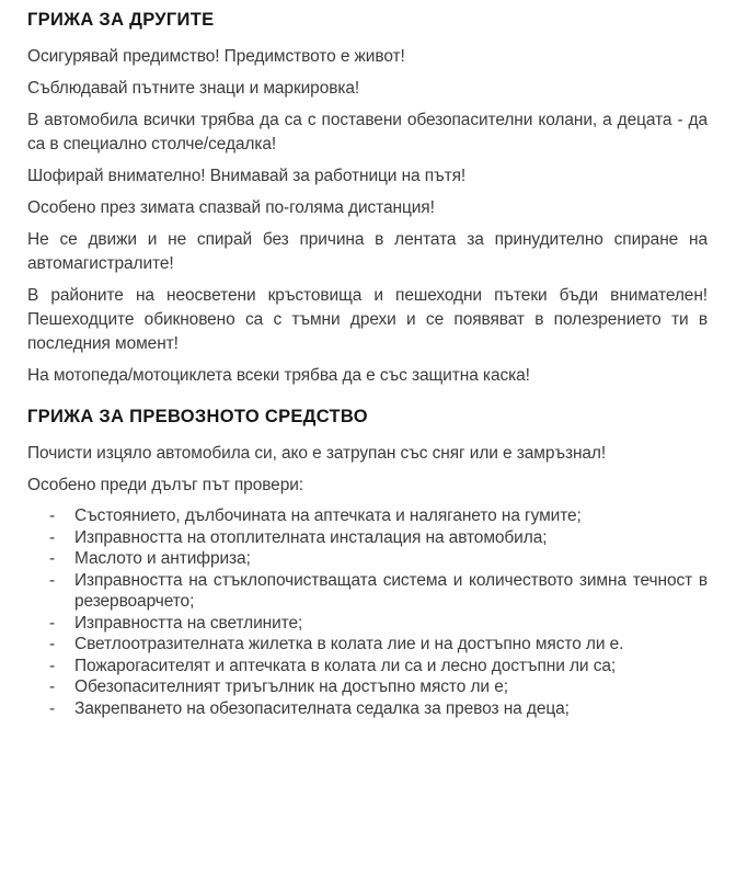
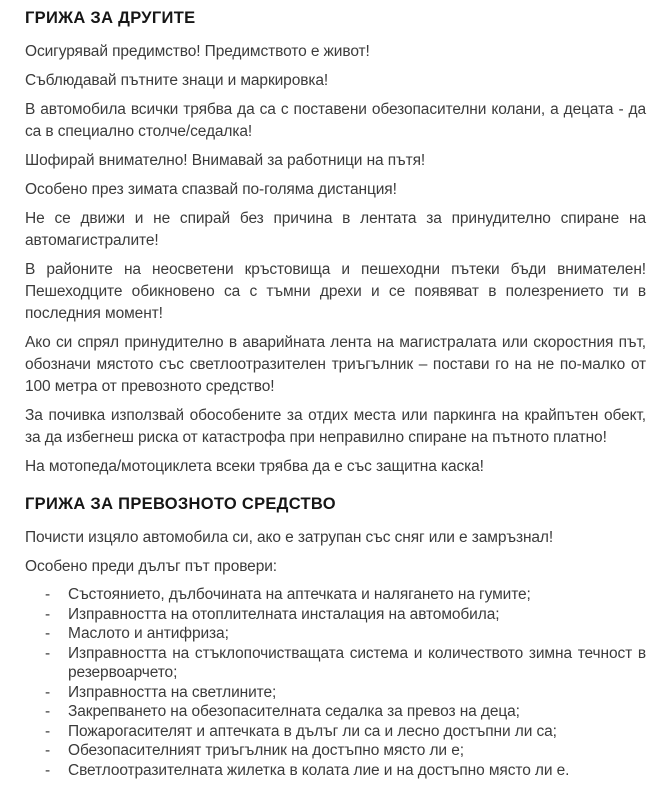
  ГРИЖА ЗА ДРУГИТЕ
  Осигурявай предимство! Предимството е живот!
  Съблюдавай пътните знаци и маркировка!
  В автомобила всички трябва да са с поставени обезопасителни колани, а децата - да са в специално столче/седалка!
  Шофирай внимателно! Внимавай за работници на пътя!
  Особено през зимата спазвай по-голяма дистанция!
  Не се движи и не спирай без причина в лентата за принудително спиране на автомагистралите!
  В районите на неосветени кръстовища и пешеходни пътеки бъди внимателен! Пешеходците обикновено са с тъмни дрехи и се появяват в полезрението ти в последния момент!
+ Ако си спрял принудително в аварийната лента на магистралата или скоростния път, обозначи мястото със светлоотразителен триъгълник – постави го на не по-малко от 100 метра от превозното средство!
+ За почивка използвай обособените за отдих места или паркинга на крайпътен обект, за да избегнеш риска от катастрофа при неправилно спиране на пътното платно!
  На мотопеда/мотоциклета всеки трябва да е със защитна каска!
  ГРИЖА ЗА ПРЕВОЗНОТО СРЕДСТВО
  Почисти изцяло автомобила си, ако е затрупан със сняг или е замръзнал!
  Особено преди дълъг път провери:
  -
  Състоянието, дълбочината на аптечката и налягането на гумите;
  -
  Изправността на отоплителната инсталация на автомобила;
  -
  Маслото и антифриза;
  -
  Изправността на стъклопочистващата система и количеството зимна течност в резервоарчето;
  -
  Изправността на светлините;
  -
- Светлоотразителната жилетка в колата лие и на достъпно място ли е.
+ Закрепването на обезопасителната седалка за превоз на деца;
  -
- Пожарогасителят и аптечката в колата ли са и лесно достъпни ли са;
+ Пожарогасителят и аптечката в дълъг ли са и лесно достъпни ли са;
  -
  Обезопасителният триъгълник на достъпно място ли е;
  -
- Закрепването на обезопасителната седалка за превоз на деца;
+ Светлоотразителната жилетка в колата лие и на достъпно място ли е.
